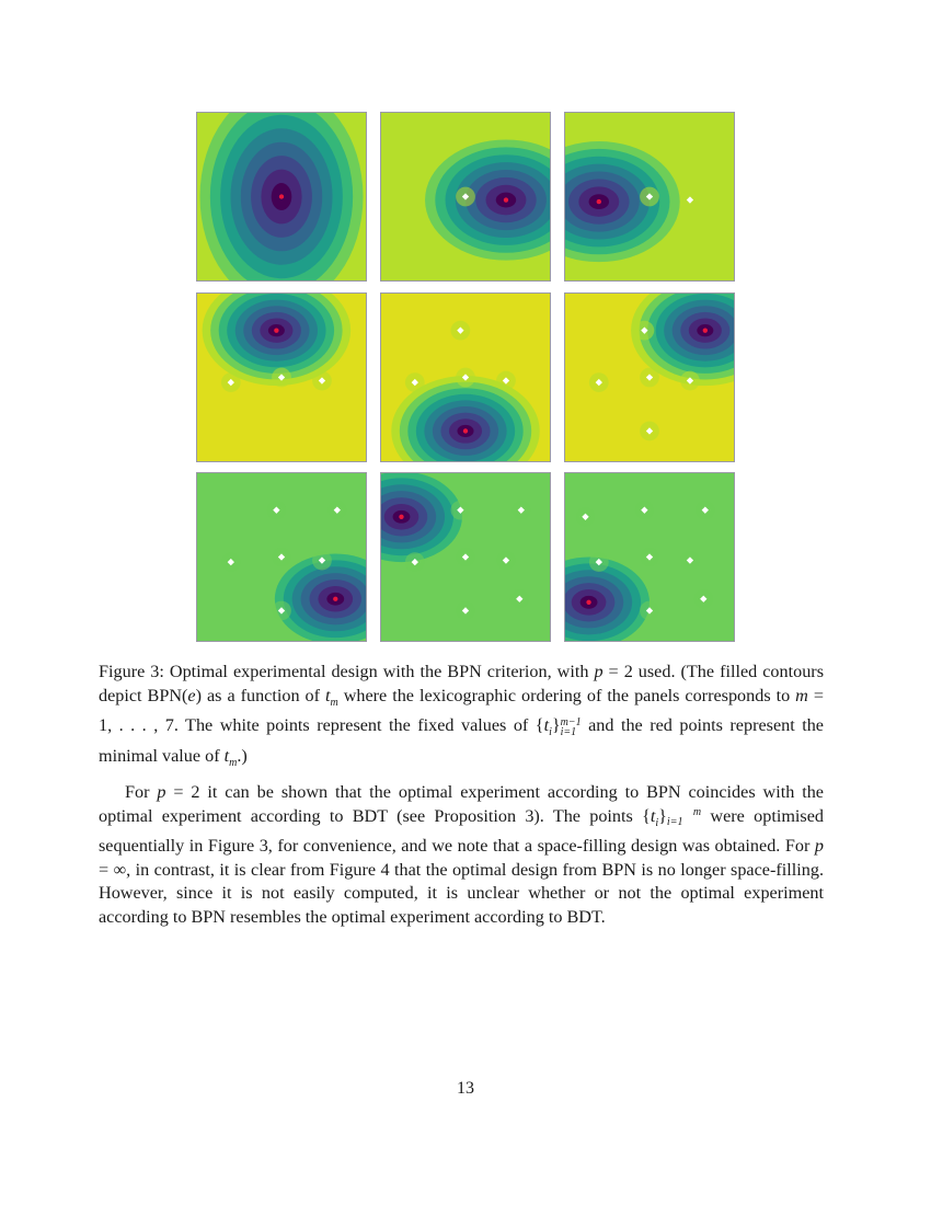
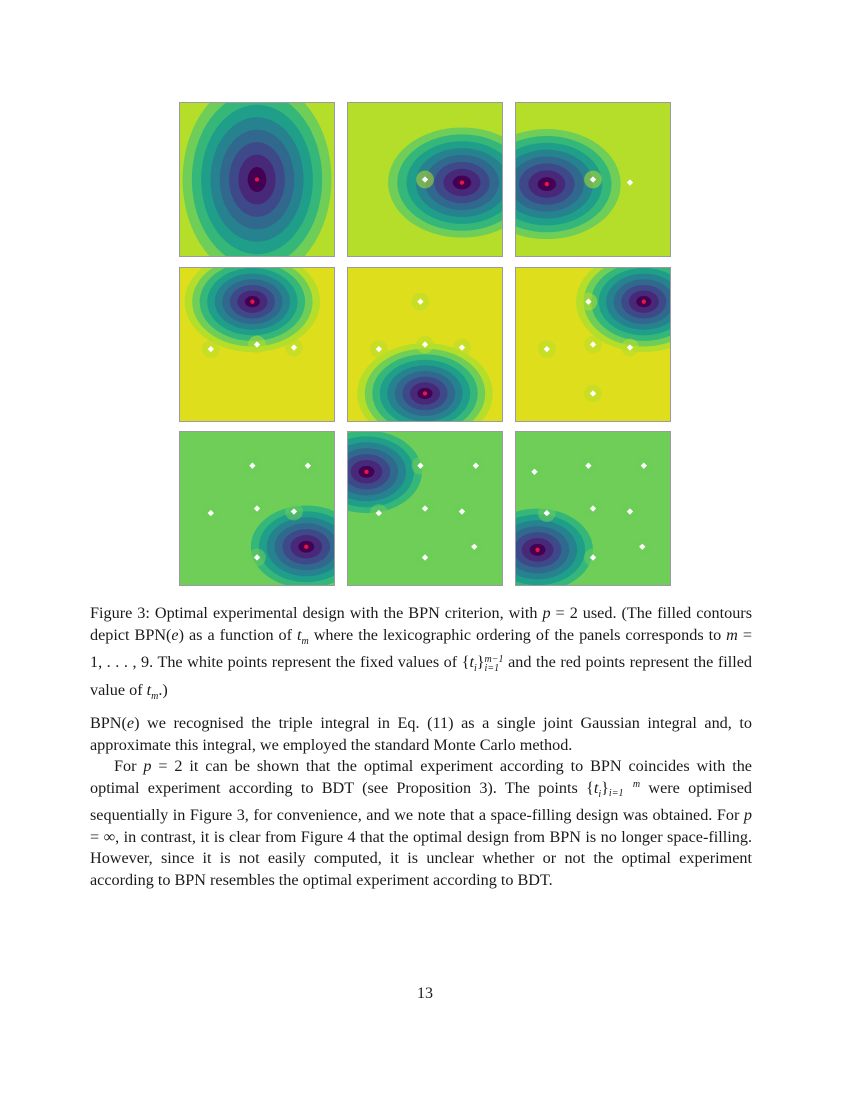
- Figure 3: Optimal experimental design with the BPN criterion, with p = 2 used. (The filled contours depict BPN(e) as a function of tm where the lexicographic ordering of the panels corresponds to m = 1, . . . , 7. The white points represent the fixed values of {ti}m−1
+ Figure 3: Optimal experimental design with the BPN criterion, with p = 2 used. (The filled contours depict BPN(e) as a function of tm where the lexicographic ordering of the panels corresponds to m = 1, . . . , 9. The white points represent the fixed values of {ti}m−1
- i=1 and the red points represent the minimal value of tm.)
+ i=1 and the red points represent the filled value of tm.)
+ BPN(e) we recognised the triple integral in Eq. (11) as a single joint Gaussian integral and, to approximate this integral, we employed the standard Monte Carlo method.
  For p = 2 it can be shown that the optimal experiment according to BPN coincides with the optimal experiment according to BDT (see Proposition 3). The points {ti} m
  i=1 were optimised sequentially in Figure 3, for convenience, and we note that a space-filling design was obtained. For p = ∞, in contrast, it is clear from Figure 4 that the optimal design from BPN is no longer space-filling. However, since it is not easily computed, it is unclear whether or not the optimal experiment according to BPN resembles the optimal experiment according to BDT.
  13
